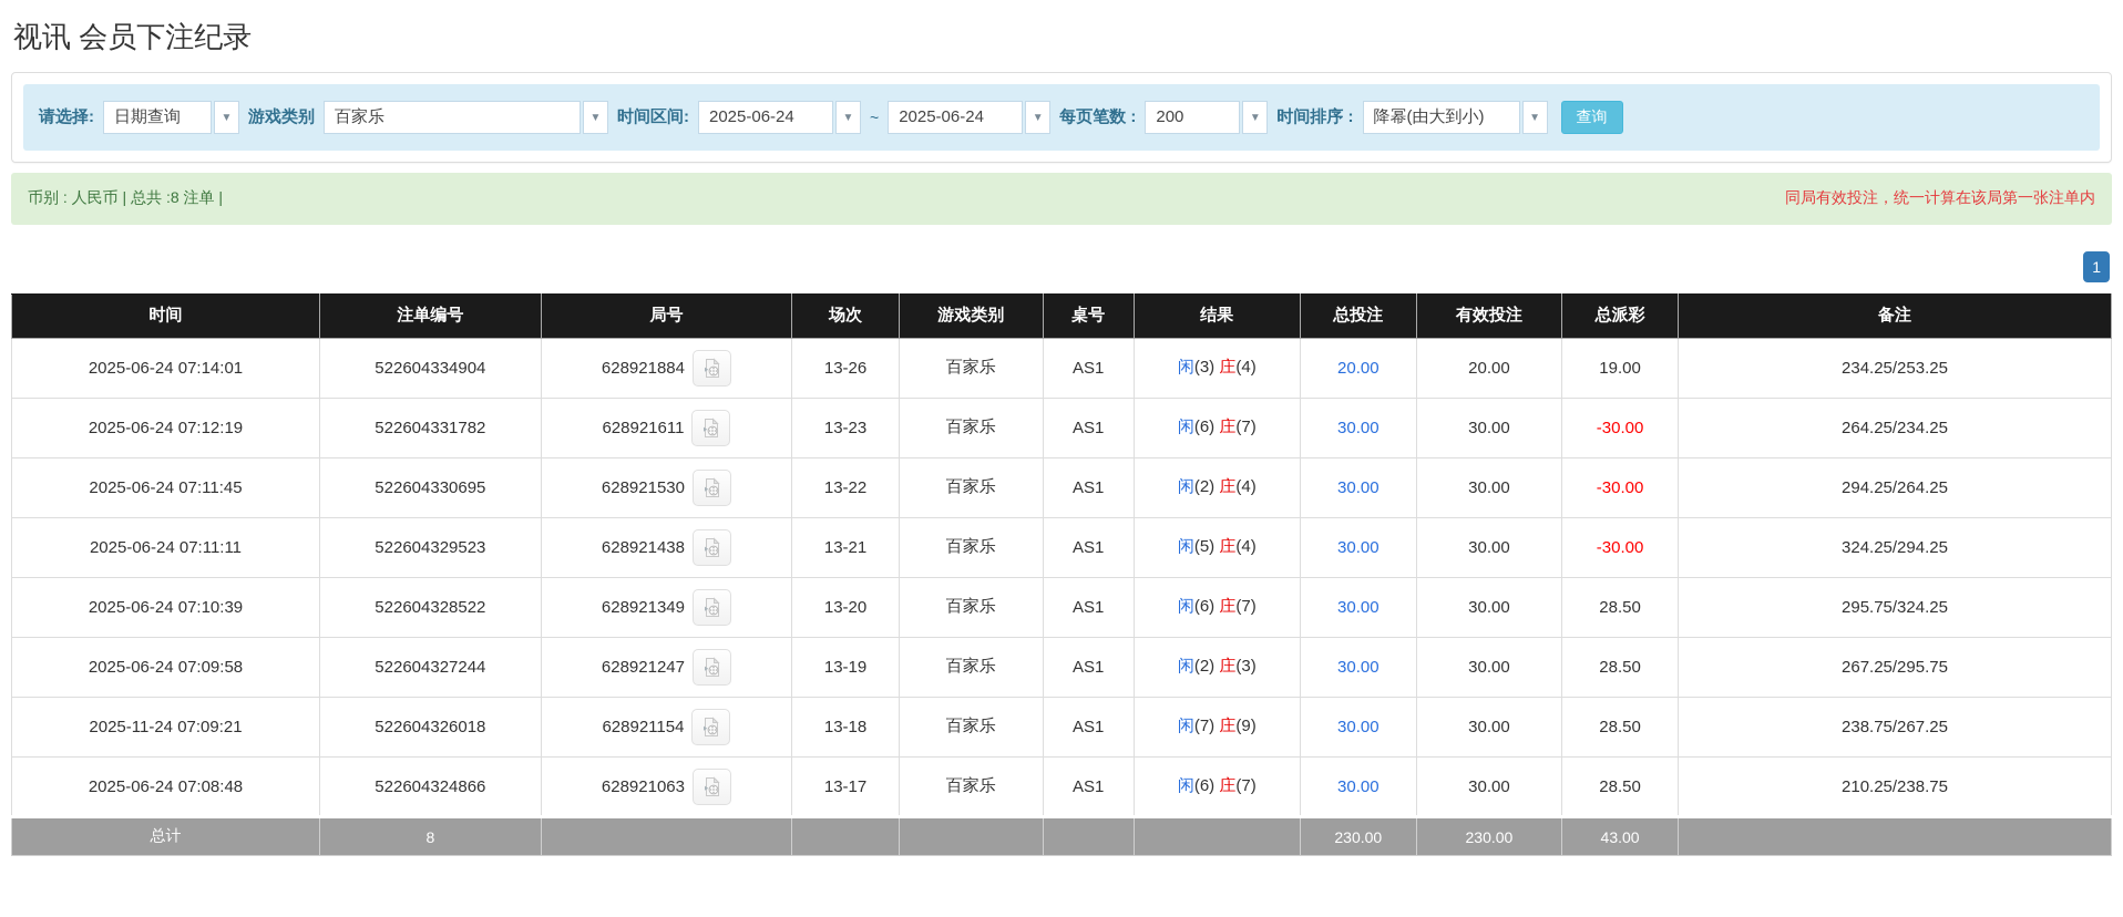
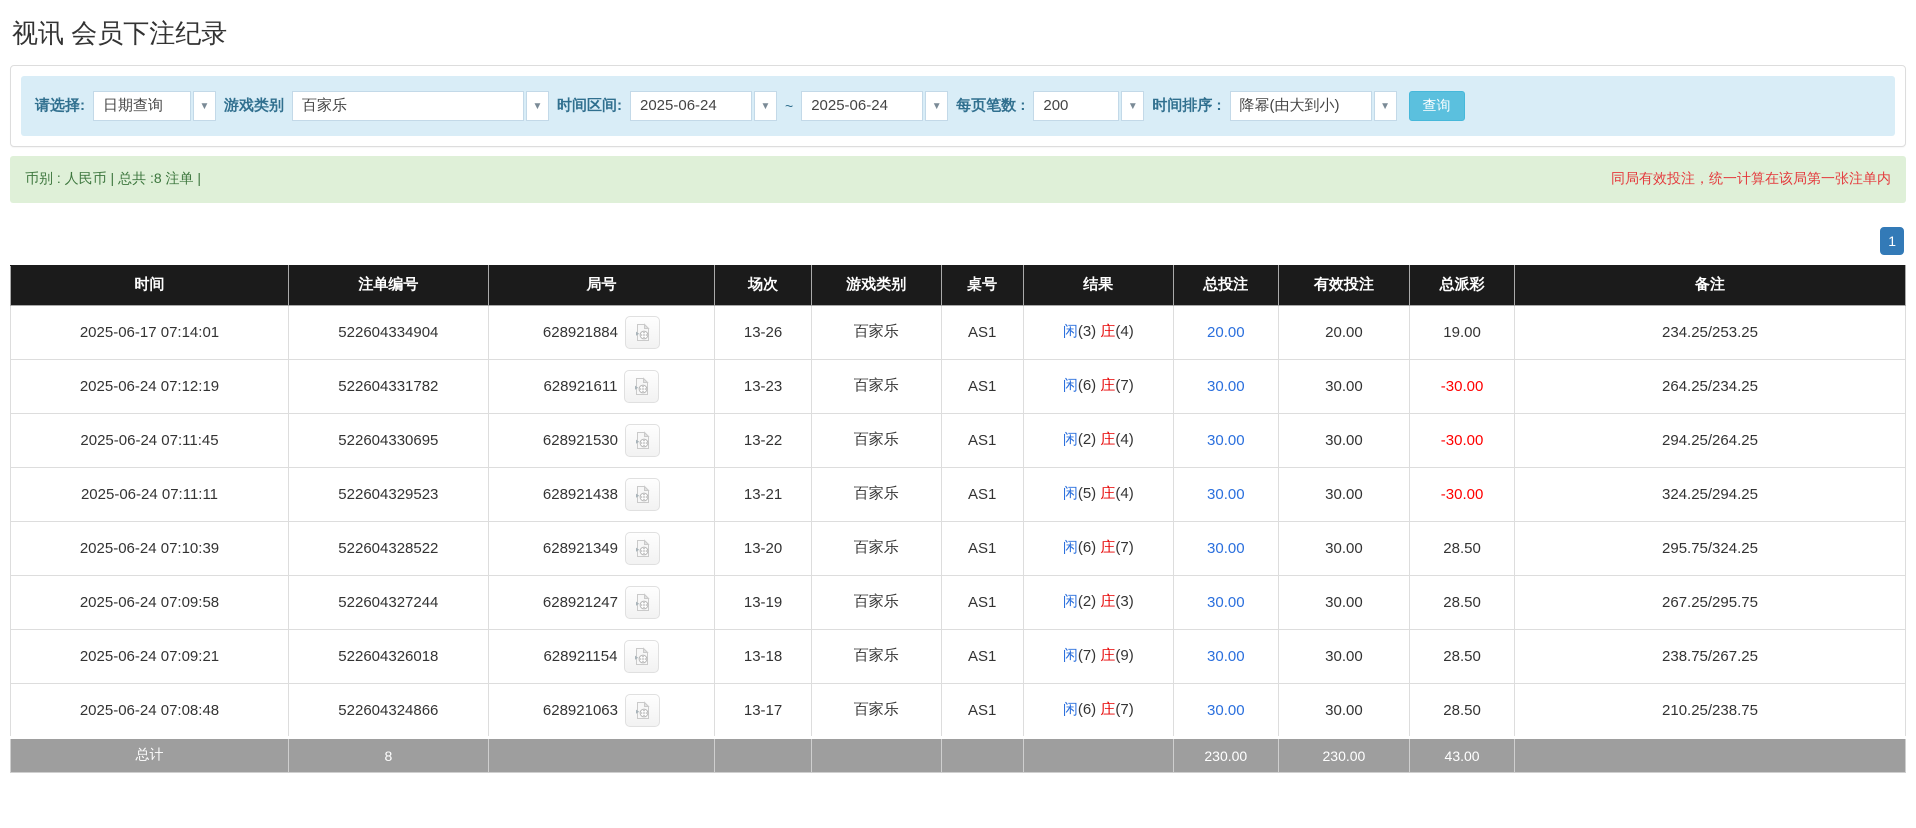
  视讯 会员下注纪录
  请选择:
  日期查询
  ▼
  游戏类别
  百家乐
  ▼
  时间区间:
  2025-06-24
  ▼
  ~
  2025-06-24
  ▼
  每页笔数 :
  200
  ▼
  时间排序 :
  降幂(由大到小)
  ▼
  查询
  币别 : 人民币 | 总共 :8 注单 |
  同局有效投注，统一计算在该局第一张注单内
  1
  时间	注单编号	局号	场次	游戏类别	桌号	结果	总投注	有效投注	总派彩	备注
- 2025-06-24 07:14:01	522604334904	628921884	13-26	百家乐	AS1	闲(3) 庄(4)	20.00	20.00	19.00	234.25/253.25
+ 2025-06-17 07:14:01	522604334904	628921884	13-26	百家乐	AS1	闲(3) 庄(4)	20.00	20.00	19.00	234.25/253.25
  2025-06-24 07:12:19	522604331782	628921611	13-23	百家乐	AS1	闲(6) 庄(7)	30.00	30.00	-30.00	264.25/234.25
  2025-06-24 07:11:45	522604330695	628921530	13-22	百家乐	AS1	闲(2) 庄(4)	30.00	30.00	-30.00	294.25/264.25
  2025-06-24 07:11:11	522604329523	628921438	13-21	百家乐	AS1	闲(5) 庄(4)	30.00	30.00	-30.00	324.25/294.25
  2025-06-24 07:10:39	522604328522	628921349	13-20	百家乐	AS1	闲(6) 庄(7)	30.00	30.00	28.50	295.75/324.25
  2025-06-24 07:09:58	522604327244	628921247	13-19	百家乐	AS1	闲(2) 庄(3)	30.00	30.00	28.50	267.25/295.75
- 2025-11-24 07:09:21	522604326018	628921154	13-18	百家乐	AS1	闲(7) 庄(9)	30.00	30.00	28.50	238.75/267.25
+ 2025-06-24 07:09:21	522604326018	628921154	13-18	百家乐	AS1	闲(7) 庄(9)	30.00	30.00	28.50	238.75/267.25
  2025-06-24 07:08:48	522604324866	628921063	13-17	百家乐	AS1	闲(6) 庄(7)	30.00	30.00	28.50	210.25/238.75
  总计	8						230.00	230.00	43.00
